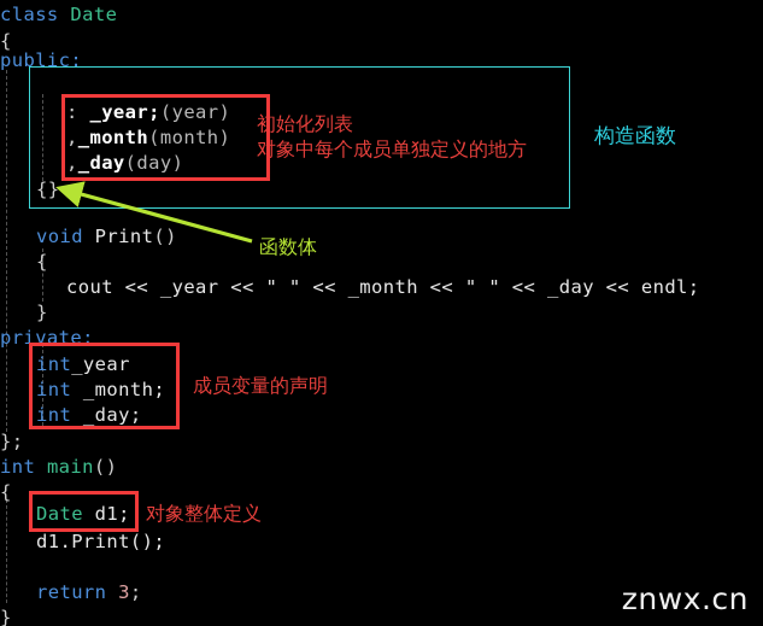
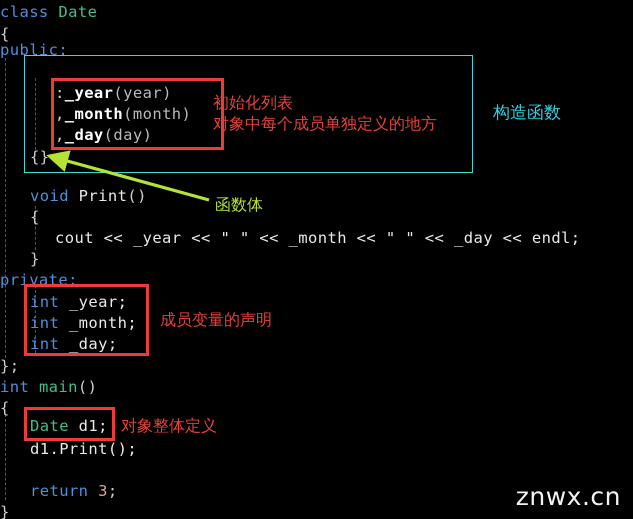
  class Date
  {
  public:
- : _year;(year)
+ :_year(year)
  ,_month(month)
  ,_day(day)
  {}
  void Print()
  {
  cout << _year << " " << _month << " " << _day << endl;
  }
  private:
- int_year
+ int _year;
  int _month;
  int _day;
  };
  int main()
  {
  Date d1;
  d1.Print();
  return 3;
  }
  初始化列表
  对象中每个成员单独定义的地方
  构造函数
  函数体
  成员变量的声明
  对象整体定义
  znwx.cn
